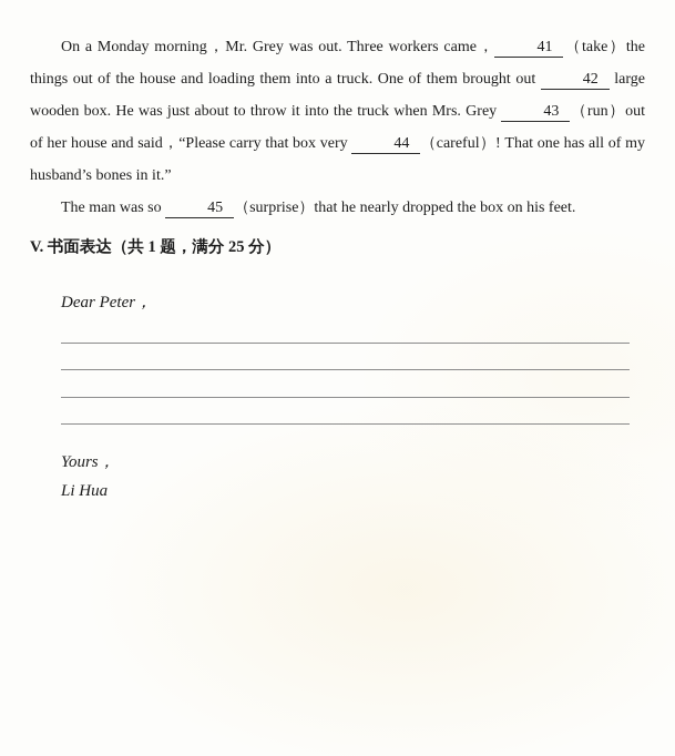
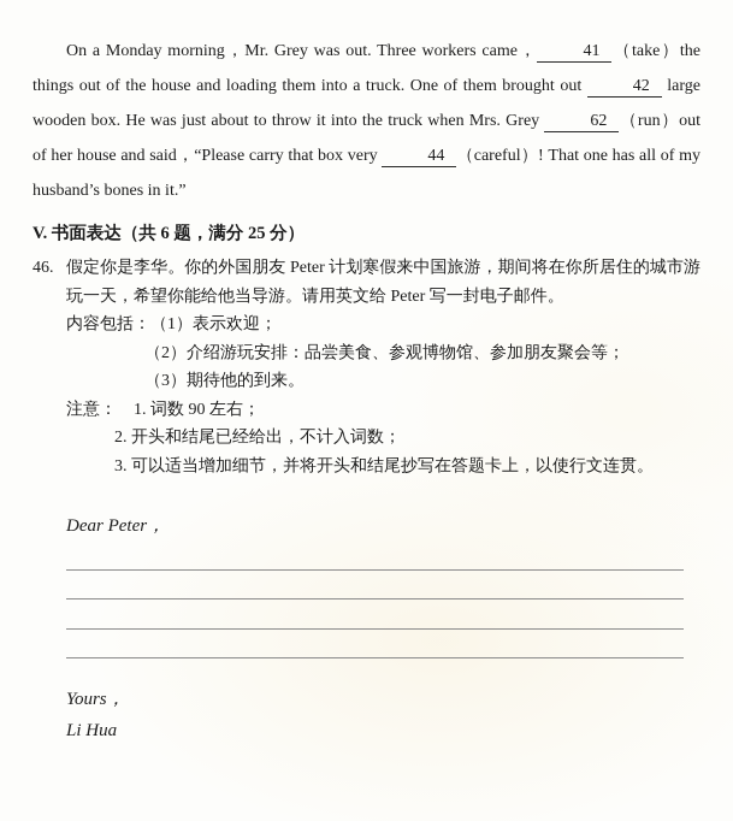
- On a Monday morning，Mr. Grey was out. Three workers came， 41 （take）the things out of the house and loading them into a truck. One of them brought out 42 large wooden box. He was just about to throw it into the truck when Mrs. Grey 43 （run）out of her house and said，“Please carry that box very 44 （careful）! That one has all of my husband’s bones in it.”
+ On a Monday morning，Mr. Grey was out. Three workers came， 41 （take）the things out of the house and loading them into a truck. One of them brought out 42 large wooden box. He was just about to throw it into the truck when Mrs. Grey 62 （run）out of her house and said，“Please carry that box very 44 （careful）! That one has all of my husband’s bones in it.”
- The man was so 45 （surprise）that he nearly dropped the box on his feet.
- V. 书面表达（共 1 题，满分 25 分）
+ V. 书面表达（共 6 题，满分 25 分）
+ 46.
+ 假定你是李华。你的外国朋友 Peter 计划寒假来中国旅游，期间将在你所居住的城市游玩一天，希望你能给他当导游。请用英文给 Peter 写一封电子邮件。
+ 内容包括：（1）表示欢迎；
+ （2）介绍游玩安排：品尝美食、参观博物馆、参加朋友聚会等；
+ （3）期待他的到来。
+ 注意： 1. 词数 90 左右；
+ 2. 开头和结尾已经给出，不计入词数；
+ 3. 可以适当增加细节，并将开头和结尾抄写在答题卡上，以使行文连贯。
  Dear Peter，
  Yours，
  Li Hua
